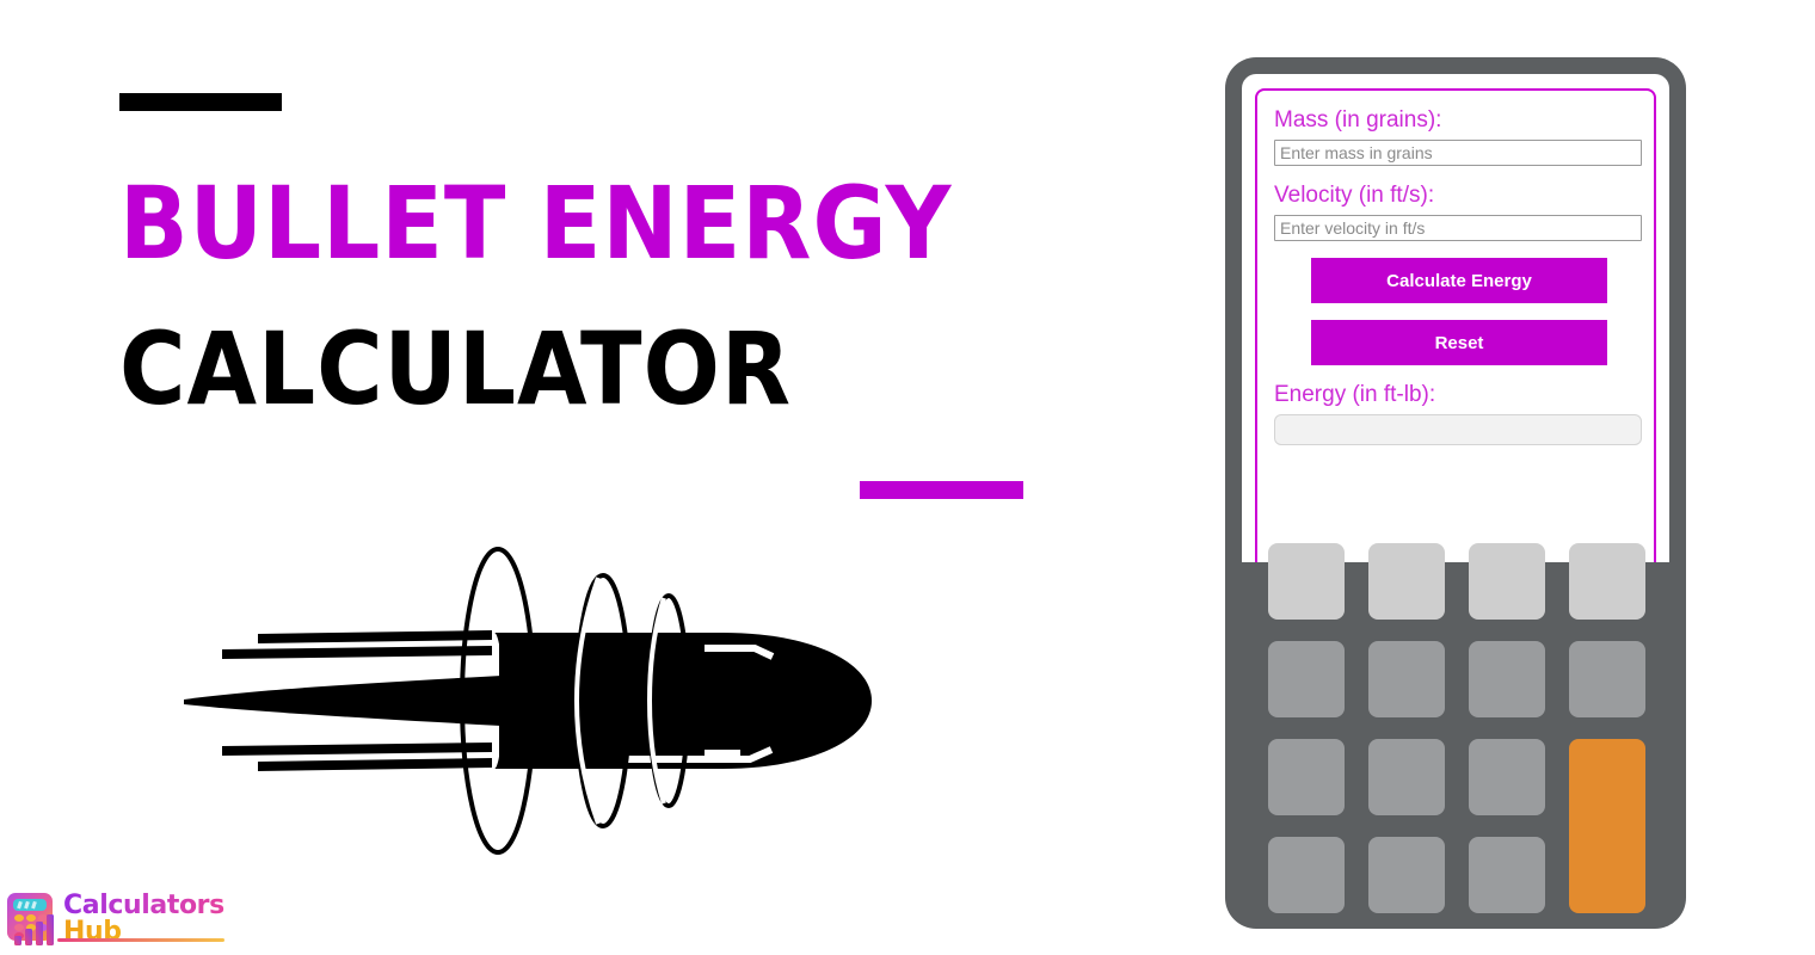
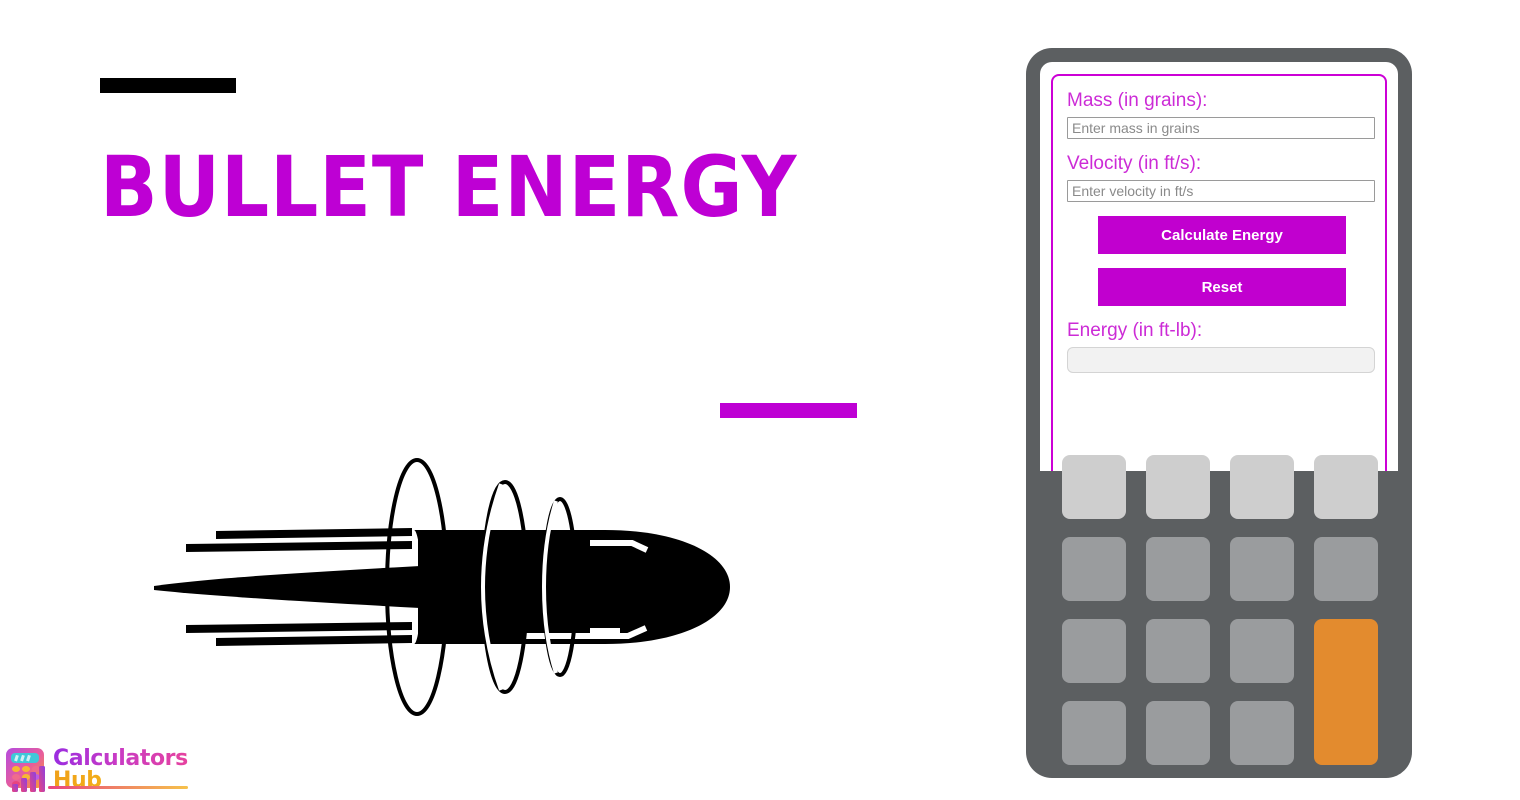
  BULLET ENERGY
- CALCULATOR
  Calculators
  Hub
  Mass (in grains):
  Enter mass in grains
  Velocity (in ft/s):
  Enter velocity in ft/s
  Calculate Energy
  Reset
  Energy (in ft-lb):
